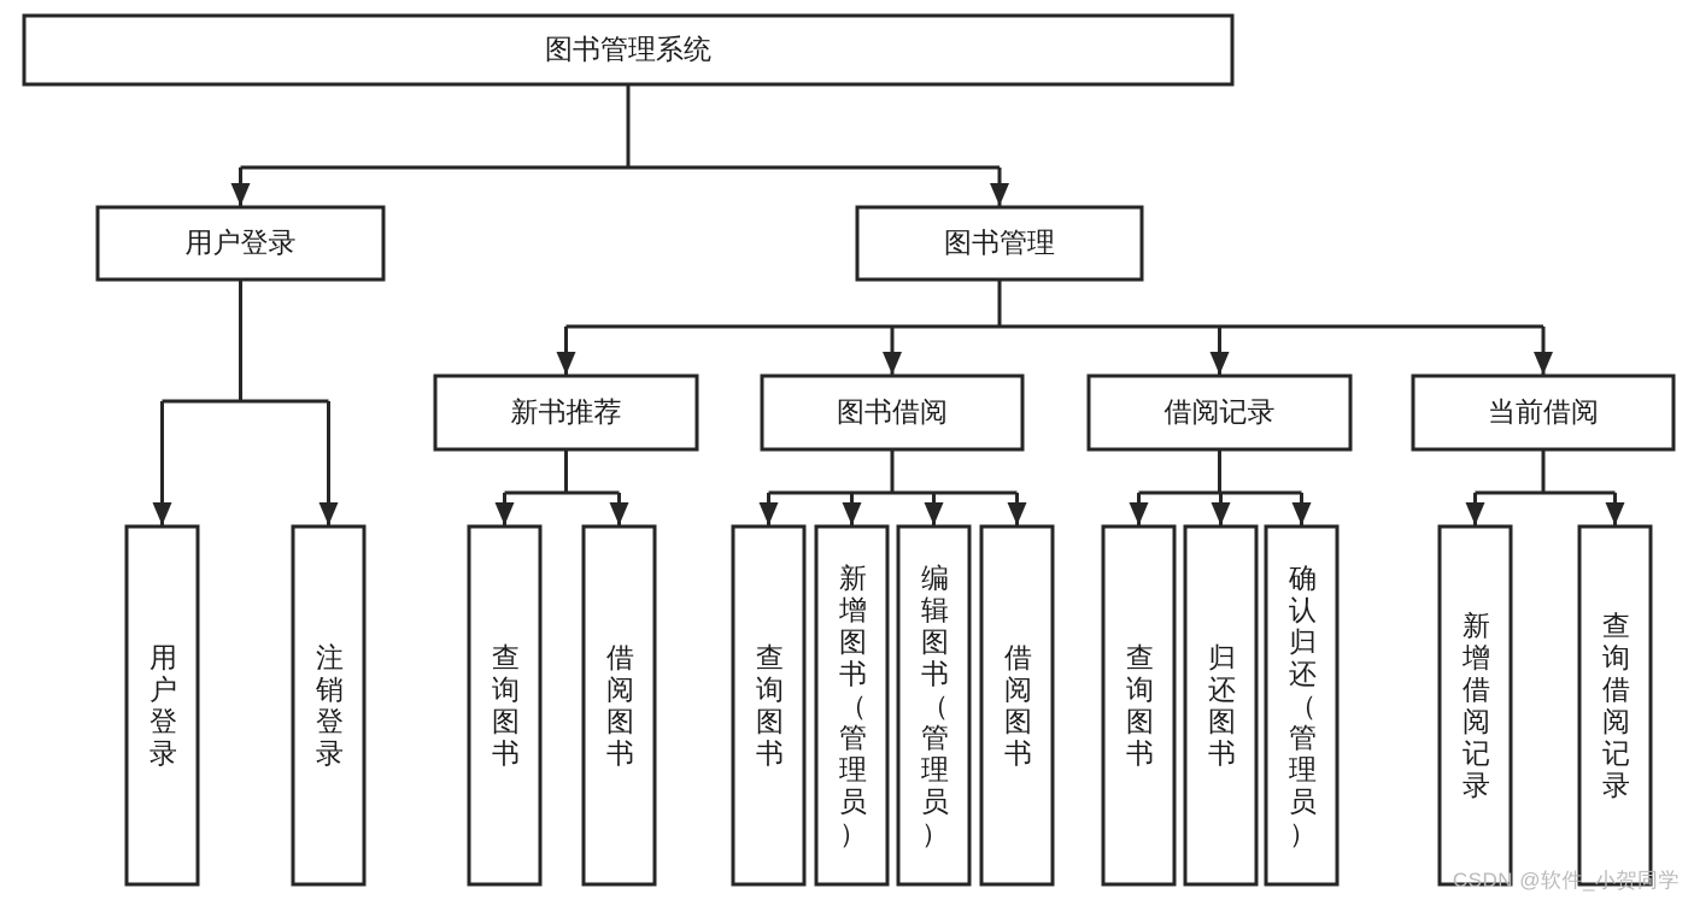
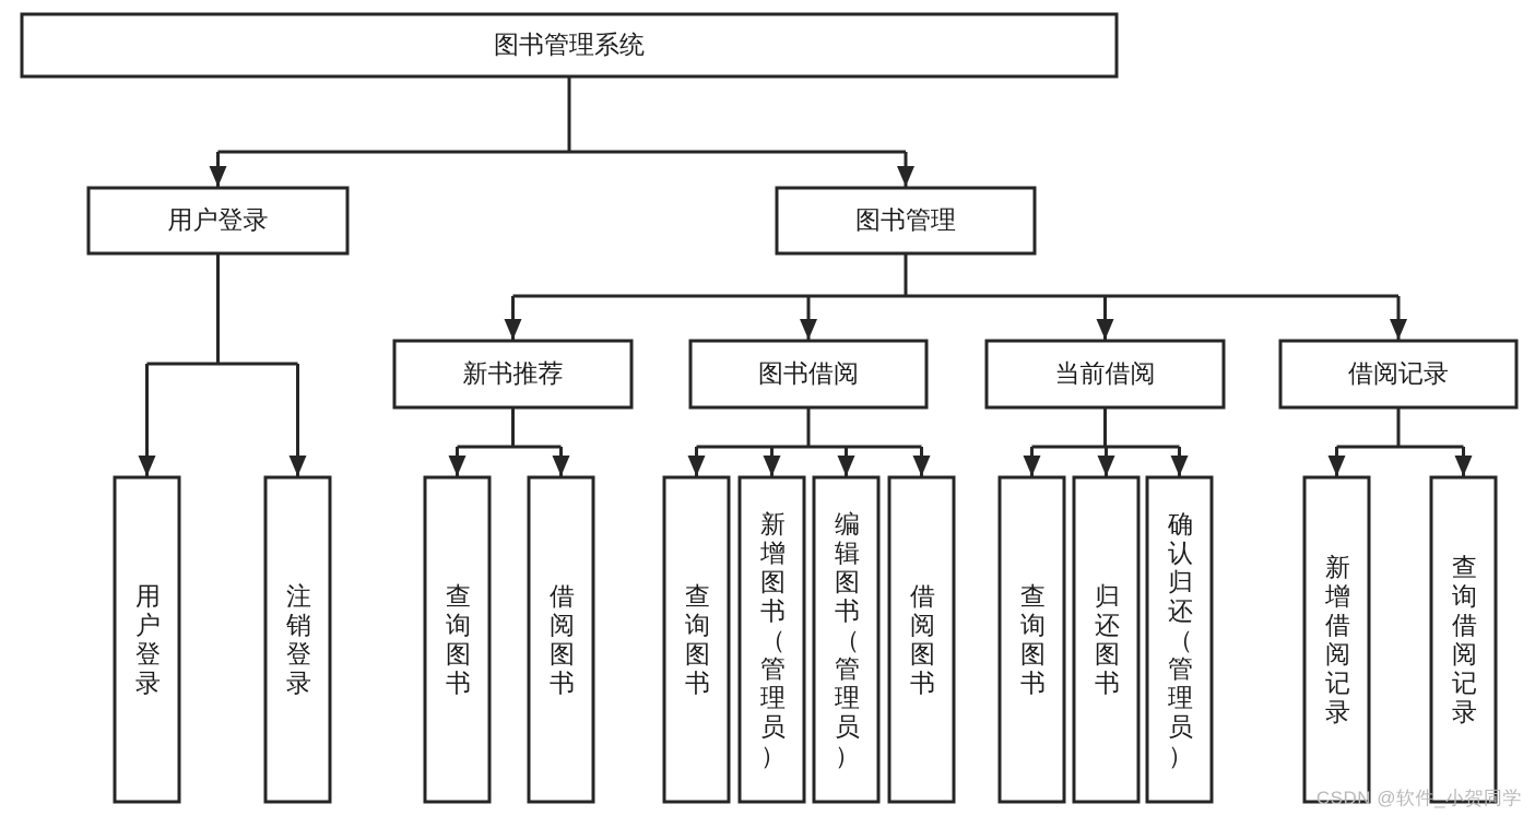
  图书管理系统
  用户登录
  用户登录
  注销登录
  图书管理
  新书推荐
  查询图书
  借阅图书
  图书借阅
  查询图书
  新增图书（管理员）
  编辑图书（管理员）
  借阅图书
- 借阅记录
+ 当前借阅
  查询图书
  归还图书
  确认归还（管理员）
- 当前借阅
+ 借阅记录
  新增借阅记录
  查询借阅记录
  CSDN @软件_小贺同学
